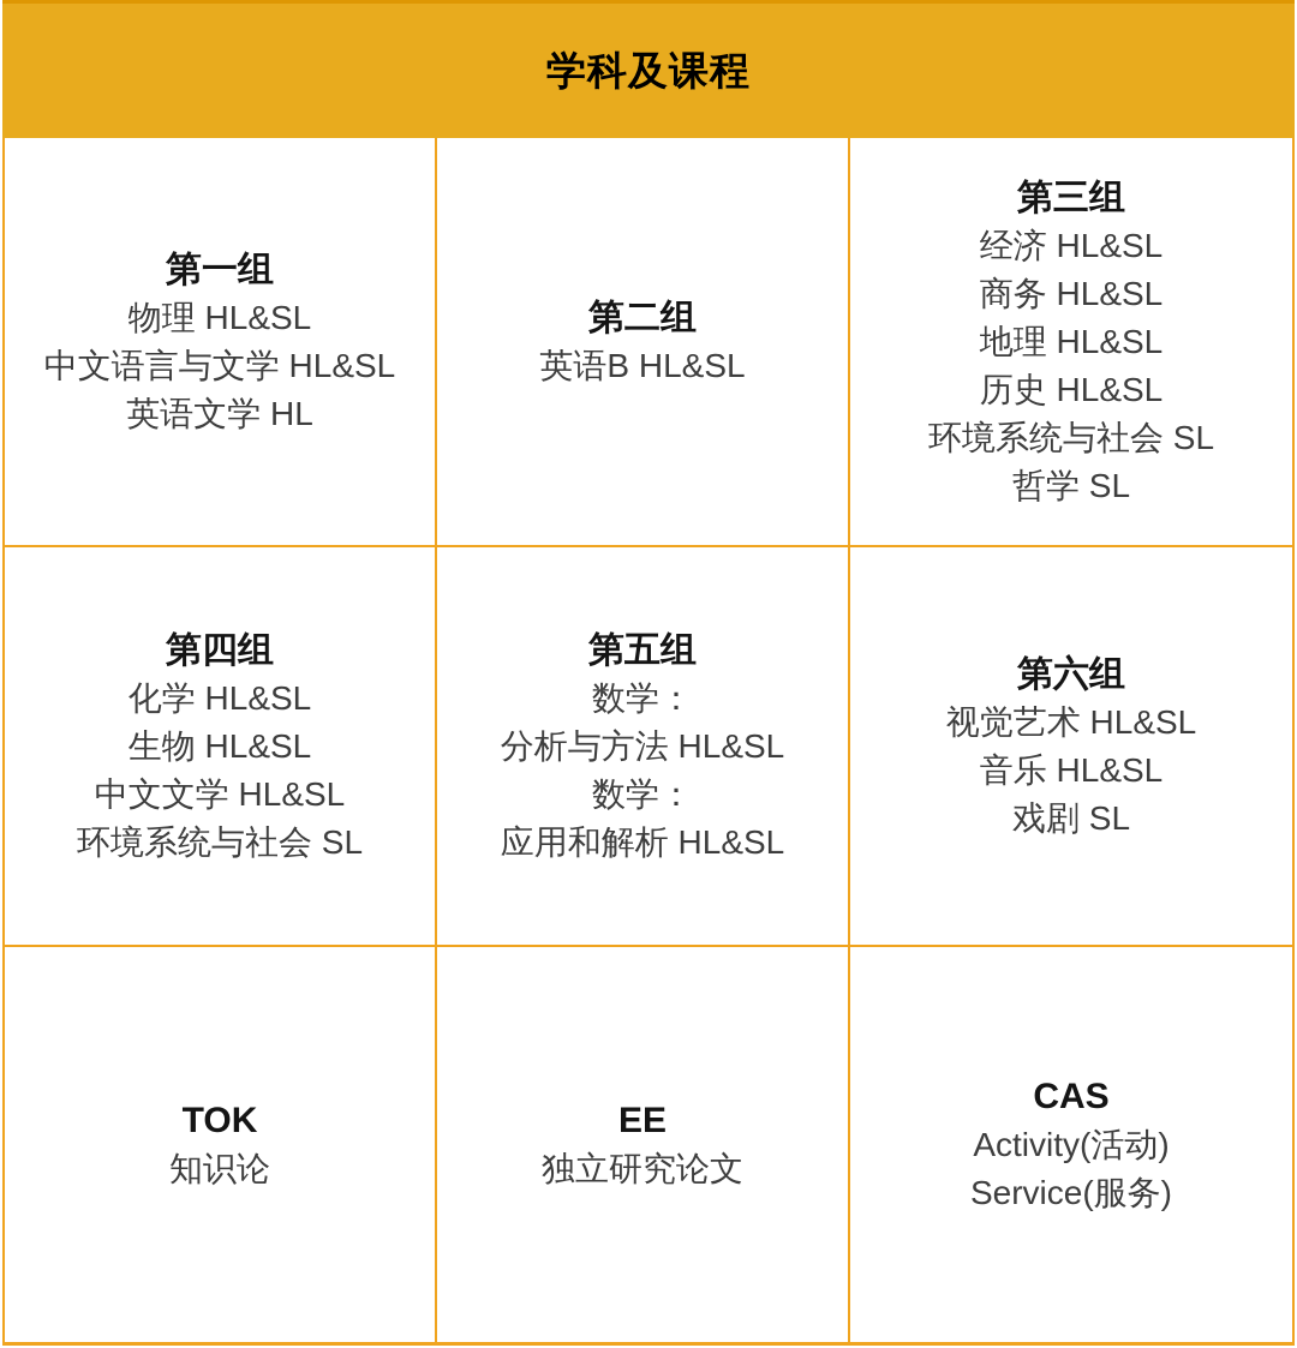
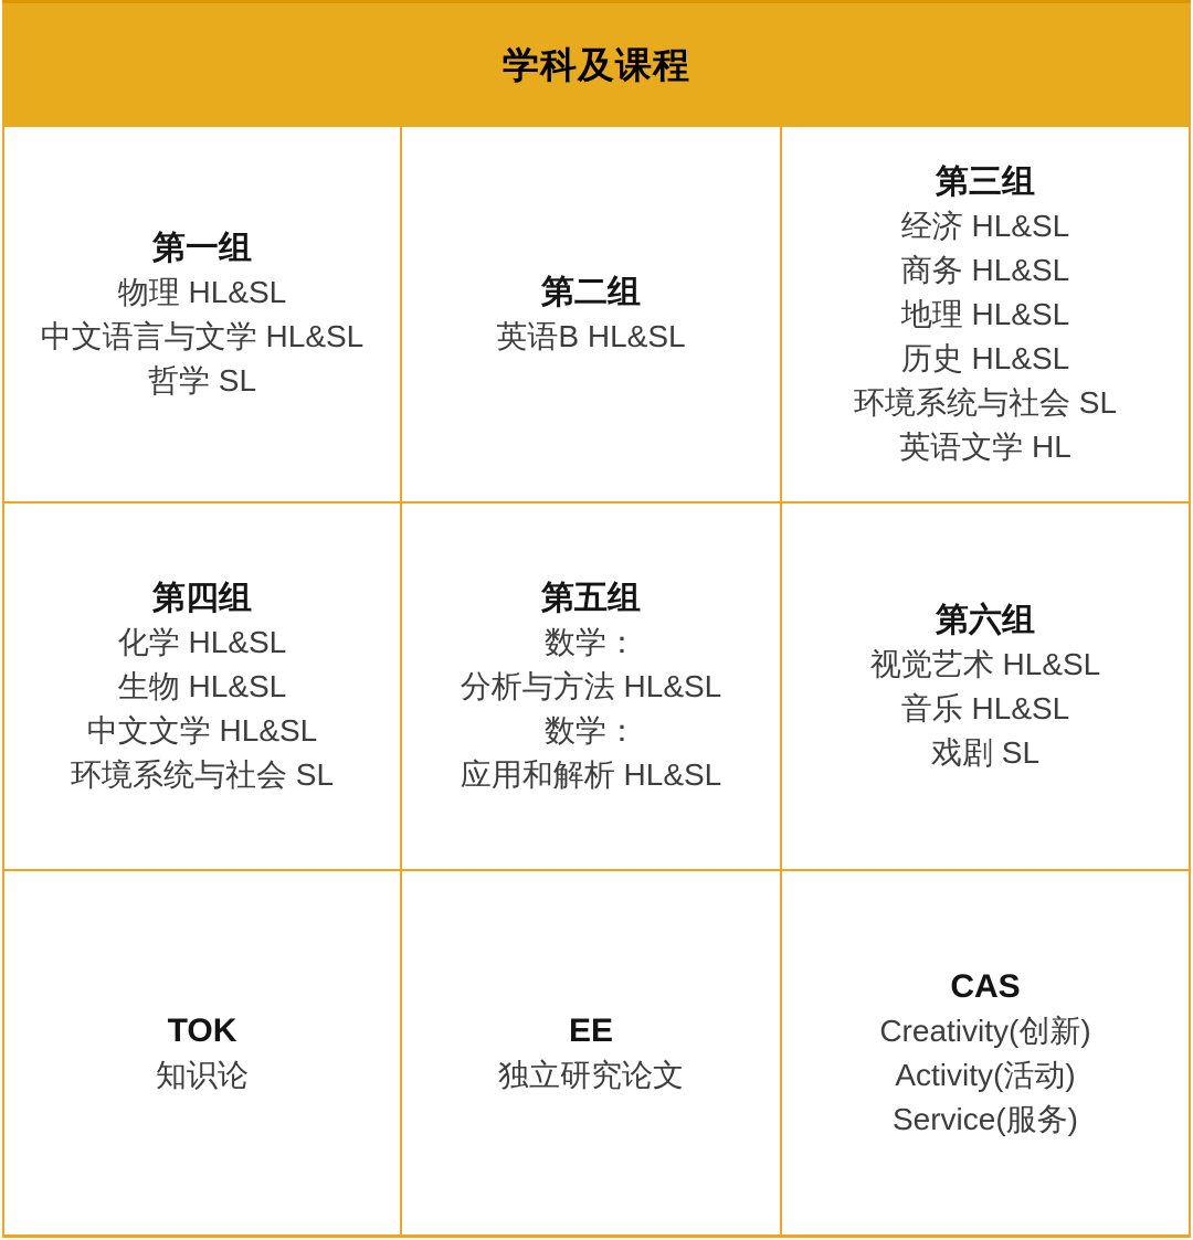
  学科及课程
  第一组
  物理 HL&SL
  中文语言与文学 HL&SL
- 英语文学 HL
+ 哲学 SL
  第二组
  英语B HL&SL
  第三组
  经济 HL&SL
  商务 HL&SL
  地理 HL&SL
  历史 HL&SL
  环境系统与社会 SL
- 哲学 SL
+ 英语文学 HL
  第四组
  化学 HL&SL
  生物 HL&SL
  中文文学 HL&SL
  环境系统与社会 SL
  第五组
  数学：
  分析与方法 HL&SL
  数学：
  应用和解析 HL&SL
  第六组
  视觉艺术 HL&SL
  音乐 HL&SL
  戏剧 SL
  TOK
  知识论
  EE
  独立研究论文
  CAS
+ Creativity(创新)
  Activity(活动)
  Service(服务)
